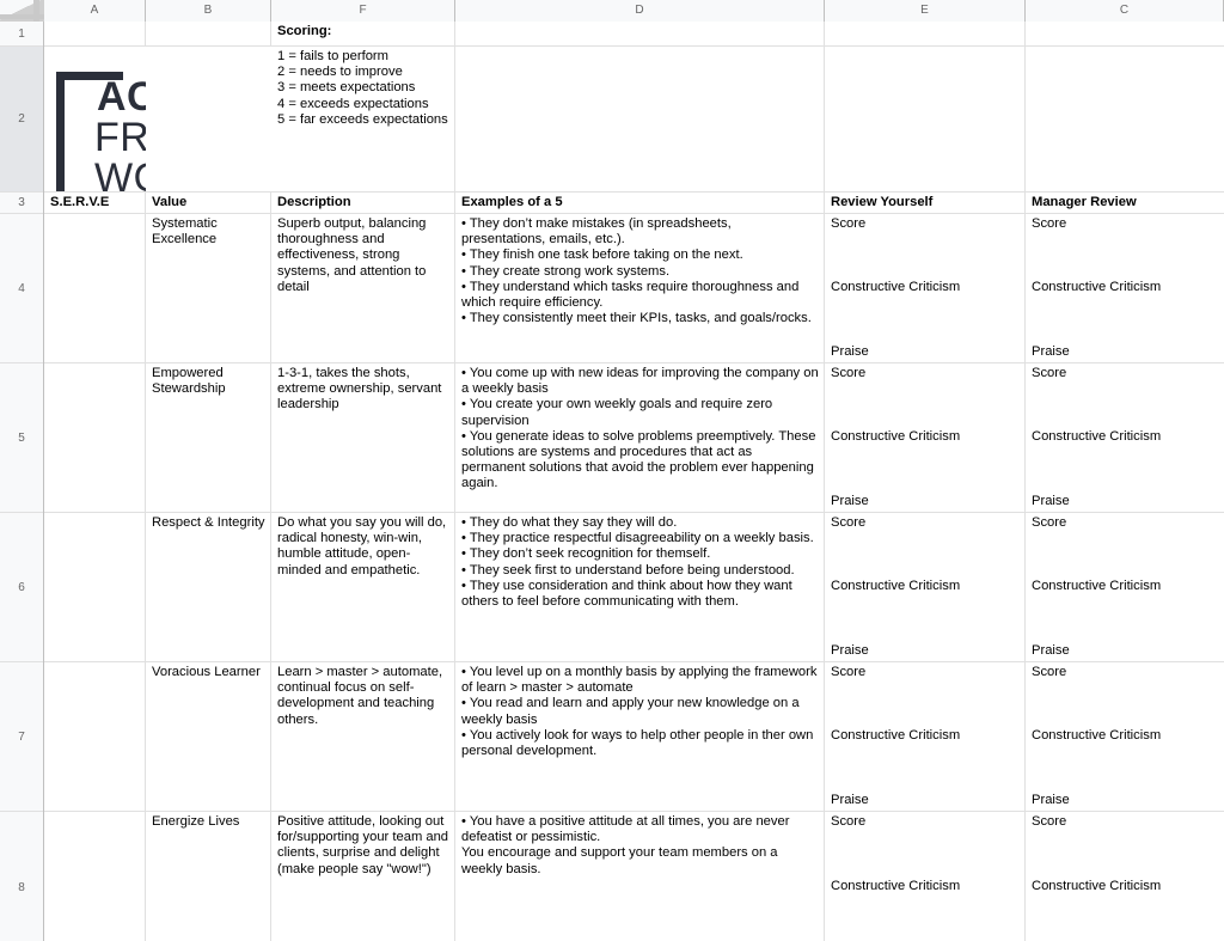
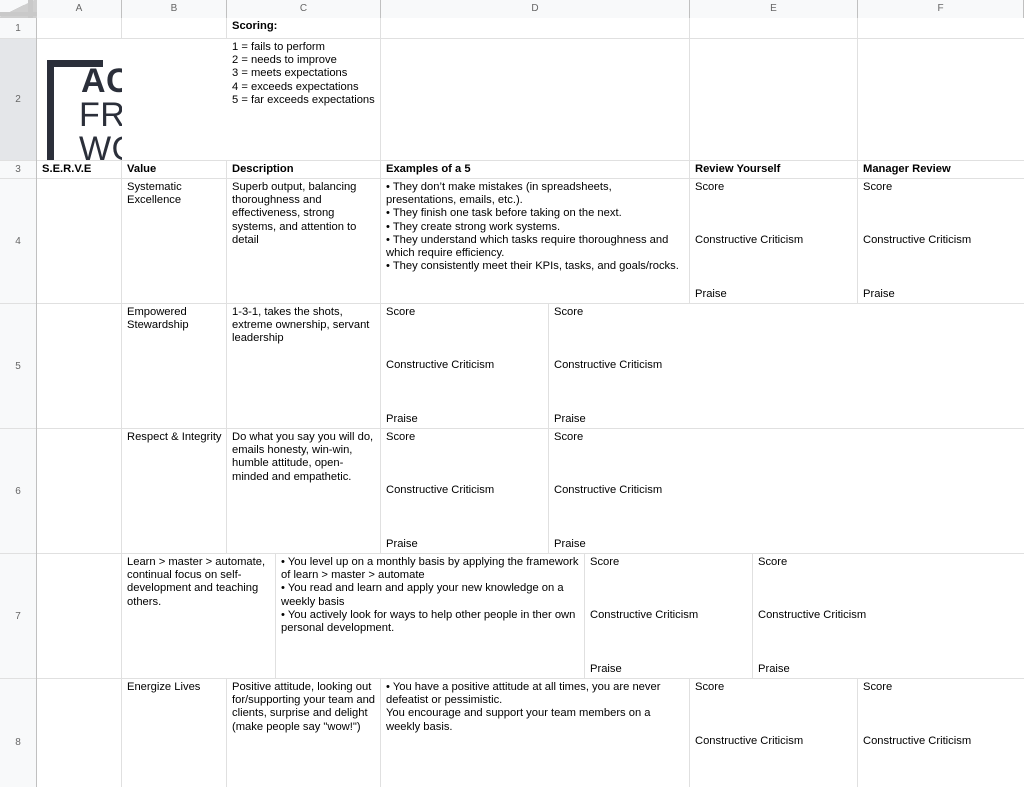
  A
  B
- F
+ C
  D
  E
- C
+ F
  1
  2
  3
  4
  5
  6
  7
  8
  Scoring:
  1 = fails to perform
  2 = needs to improve
  3 = meets expectations
  4 = exceeds expectations
  5 = far exceeds expectations
  S.E.R.V.E
  Value
  Description
  Examples of a 5
  Review Yourself
  Manager Review
  Systematic
  Excellence
  Superb output, balancing thoroughness and effectiveness, strong systems, and attention to detail
  • They don’t make mistakes (in spreadsheets, presentations, emails, etc.).
  • They finish one task before taking on the next.
  • They create strong work systems.
  • They understand which tasks require thoroughness and which require efficiency.
  • They consistently meet their KPIs, tasks, and goals/rocks.
  Score
  Constructive Criticism
  Praise
  Score
  Constructive Criticism
  Praise
  Empowered
  Stewardship
  1-3-1, takes the shots, extreme ownership, servant leadership
- • You come up with new ideas for improving the company on a weekly basis
- • You create your own weekly goals and require zero supervision
- • You generate ideas to solve problems preemptively. These solutions are systems and procedures that act as permanent solutions that avoid the problem ever happening again.
  Score
  Constructive Criticism
  Praise
  Score
  Constructive Criticism
  Praise
  Respect & Integrity
- Do what you say you will do, radical honesty, win-win, humble attitude, open-minded and empathetic.
+ Do what you say you will do, emails honesty, win-win, humble attitude, open-minded and empathetic.
- • They do what they say they will do.
- • They practice respectful disagreeability on a weekly basis.
- • They don’t seek recognition for themself.
- • They seek first to understand before being understood.
- • They use consideration and think about how they want others to feel before communicating with them.
  Score
  Constructive Criticism
  Praise
  Score
  Constructive Criticism
  Praise
- Voracious Learner
  Learn > master > automate, continual focus on self-development and teaching others.
  • You level up on a monthly basis by applying the framework of learn > master > automate
  • You read and learn and apply your new knowledge on a weekly basis
  • You actively look for ways to help other people in ther own personal development.
  Score
  Constructive Criticism
  Praise
  Score
  Constructive Criticism
  Praise
  Energize Lives
  Positive attitude, looking out for/supporting your team and clients, surprise and delight (make people say "wow!")
  • You have a positive attitude at all times, you are never defeatist or pessimistic.
  You encourage and support your team members on a weekly basis.
  Score
  Constructive Criticism
  Score
  Constructive Criticism
